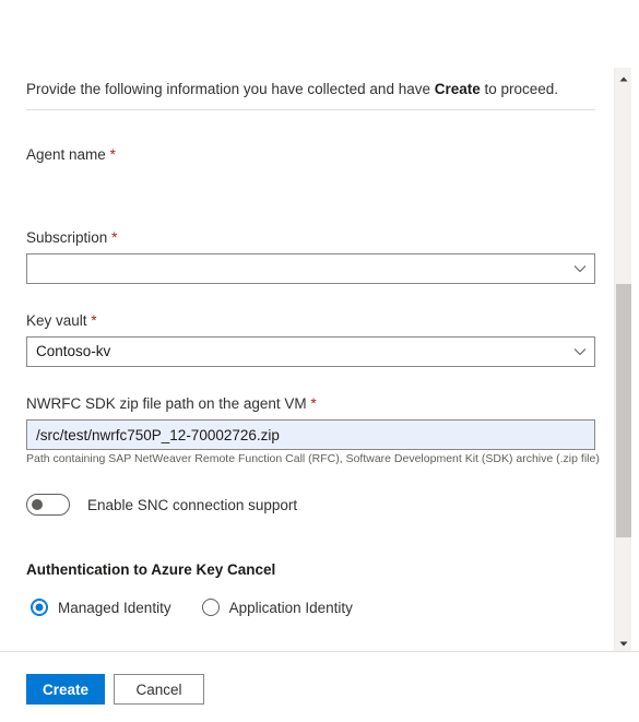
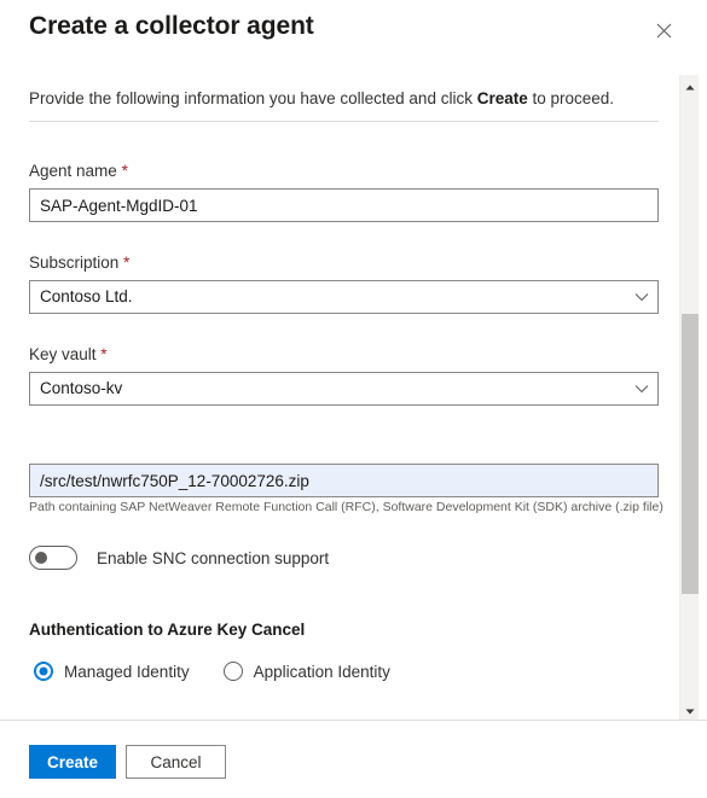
+ Create a collector agent
- Provide the following information you have collected and have Create to proceed.
+ Provide the following information you have collected and click Create to proceed.
  Agent name *
+ SAP-Agent-MgdID-01
  Subscription *
+ Contoso Ltd.
  Key vault *
  Contoso-kv
- NWRFC SDK zip file path on the agent VM *
  /src/test/nwrfc750P_12-70002726.zip
  Path containing SAP NetWeaver Remote Function Call (RFC), Software Development Kit (SDK) archive (.zip file)
  Enable SNC connection support
  Authentication to Azure Key Cancel
  Managed Identity
  Application Identity
  Create
  Cancel
